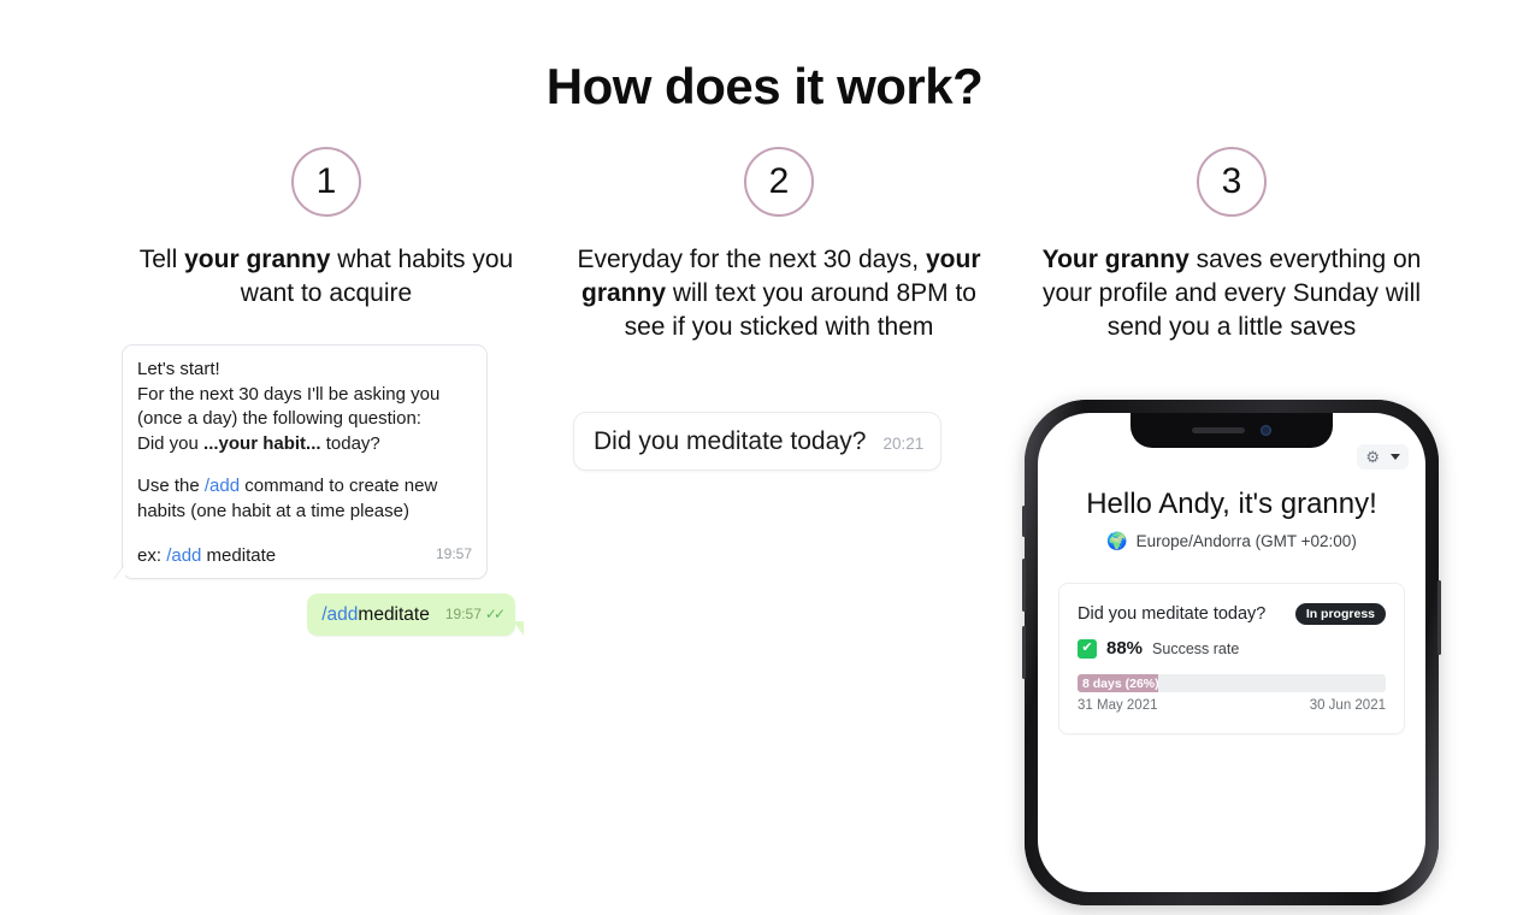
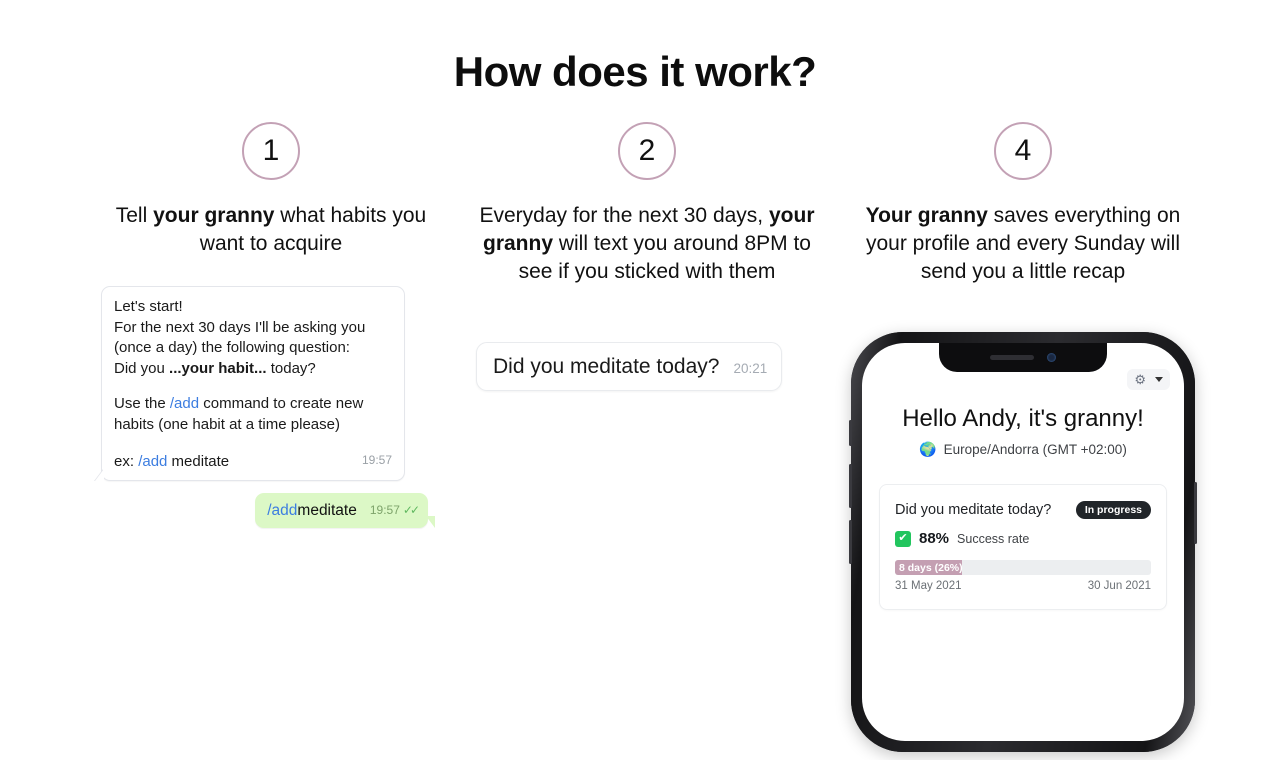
  How does it work?
  1
  Tell your granny what habits you want to acquire
  Let's start!
  For the next 30 days I'll be asking you
  (once a day) the following question:
  Did you ...your habit... today?
  Use the /add command to create new
  habits (one habit at a time please)
  ex: /add meditate
  19:57
  /add
  meditate
  19:57
  ✓✓
  2
  Everyday for the next 30 days, your granny will text you around 8PM to see if you sticked with them
  Did you meditate today?
  20:21
- 3
+ 4
- Your granny saves everything on your profile and every Sunday will send you a little saves
+ Your granny saves everything on your profile and every Sunday will send you a little recap
  ⚙
  Hello Andy, it's granny!
  🌍
  Europe/Andorra (GMT +02:00)
  Did you meditate today?
  In progress
  ✔
  88%
  Success rate
  8 days (26%)
  31 May 2021
  30 Jun 2021
